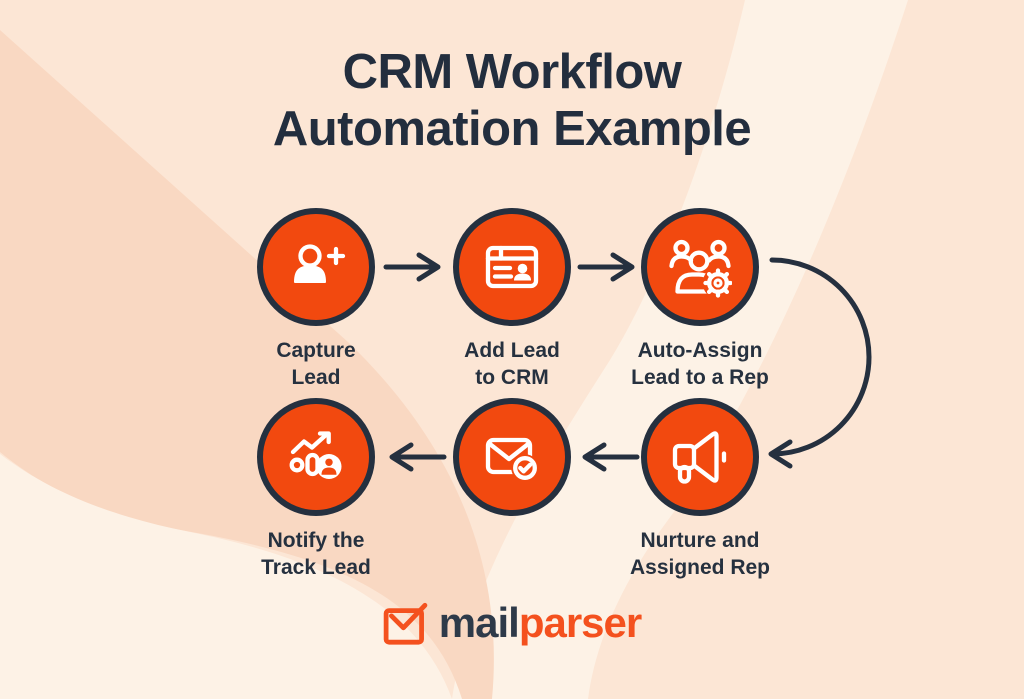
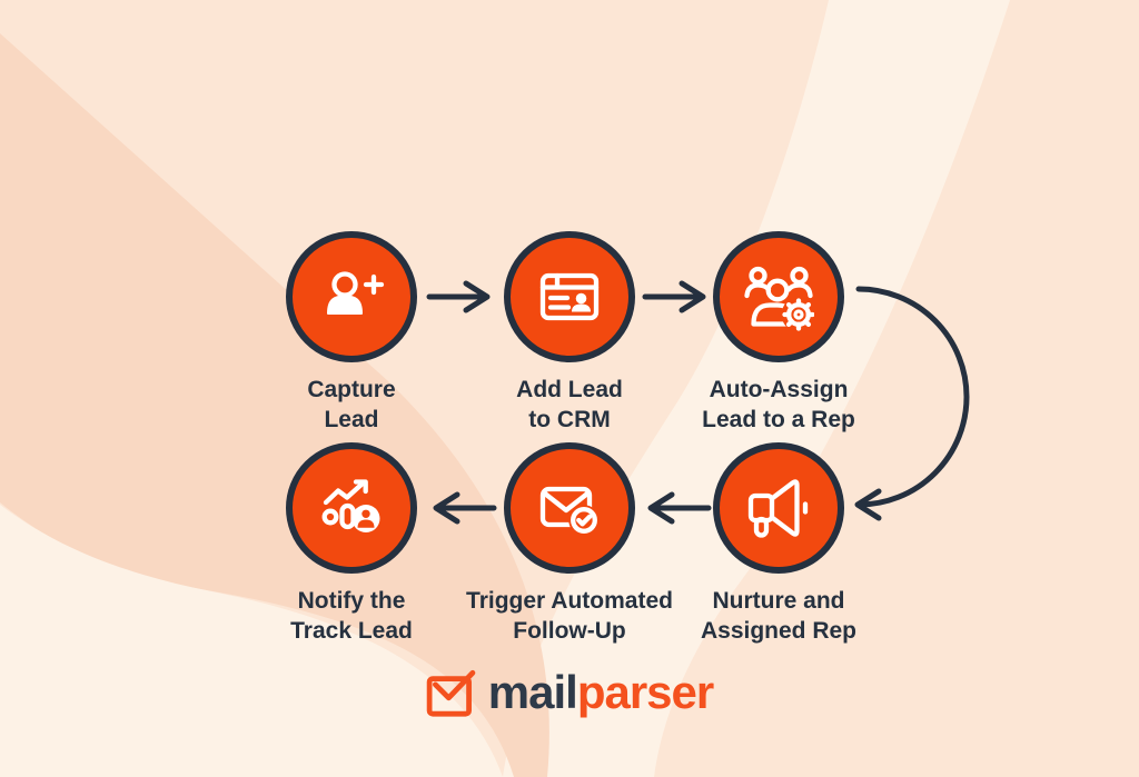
- CRM Workflow
- Automation Example
  Capture
  Lead
  Add Lead
  to CRM
  Auto-Assign
  Lead to a Rep
  Nurture and
  Assigned Rep
+ Trigger Automated
+ Follow-Up
  Notify the
  Track Lead
  mailparser
